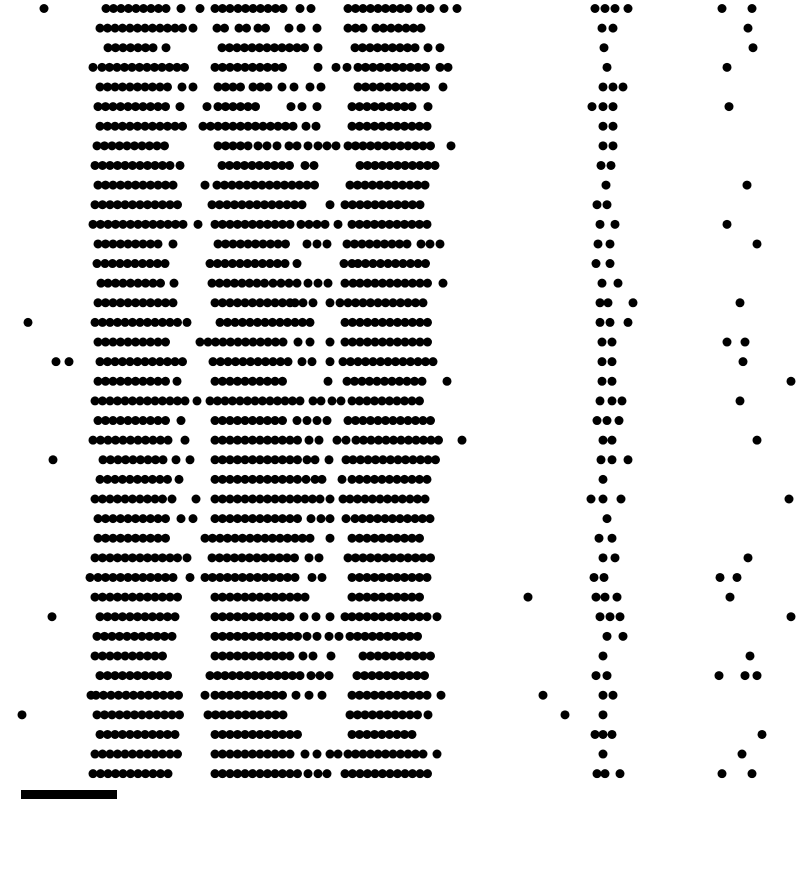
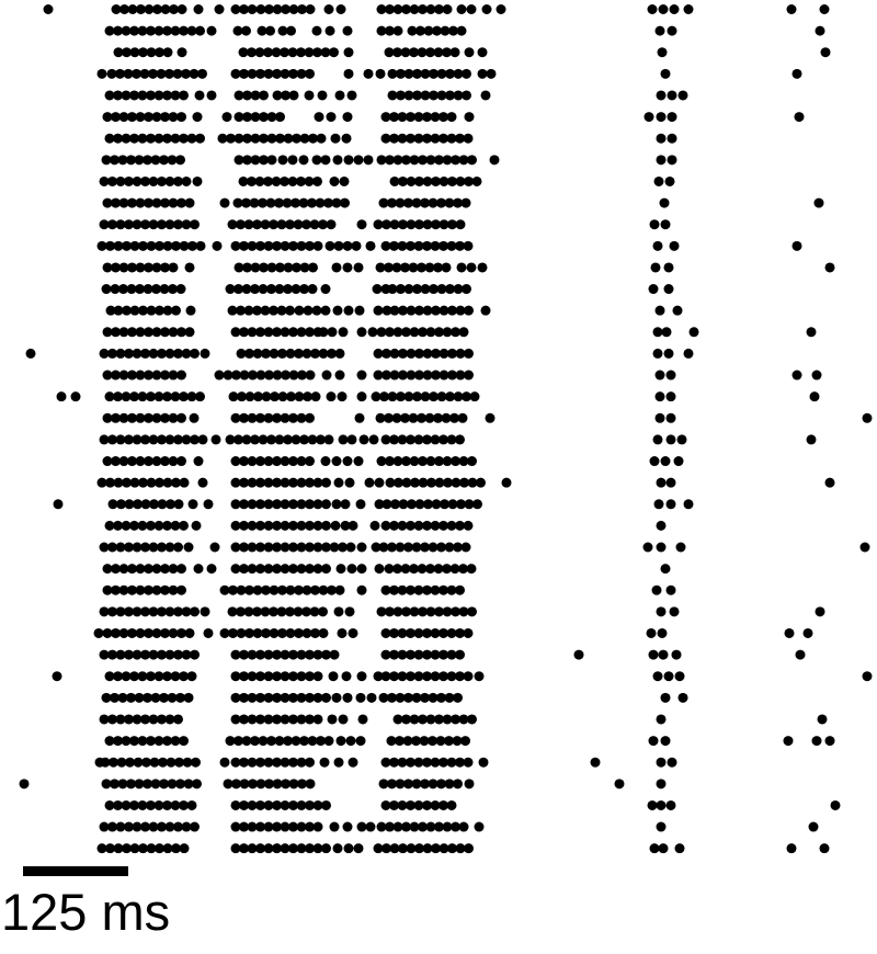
+ 125 ms
